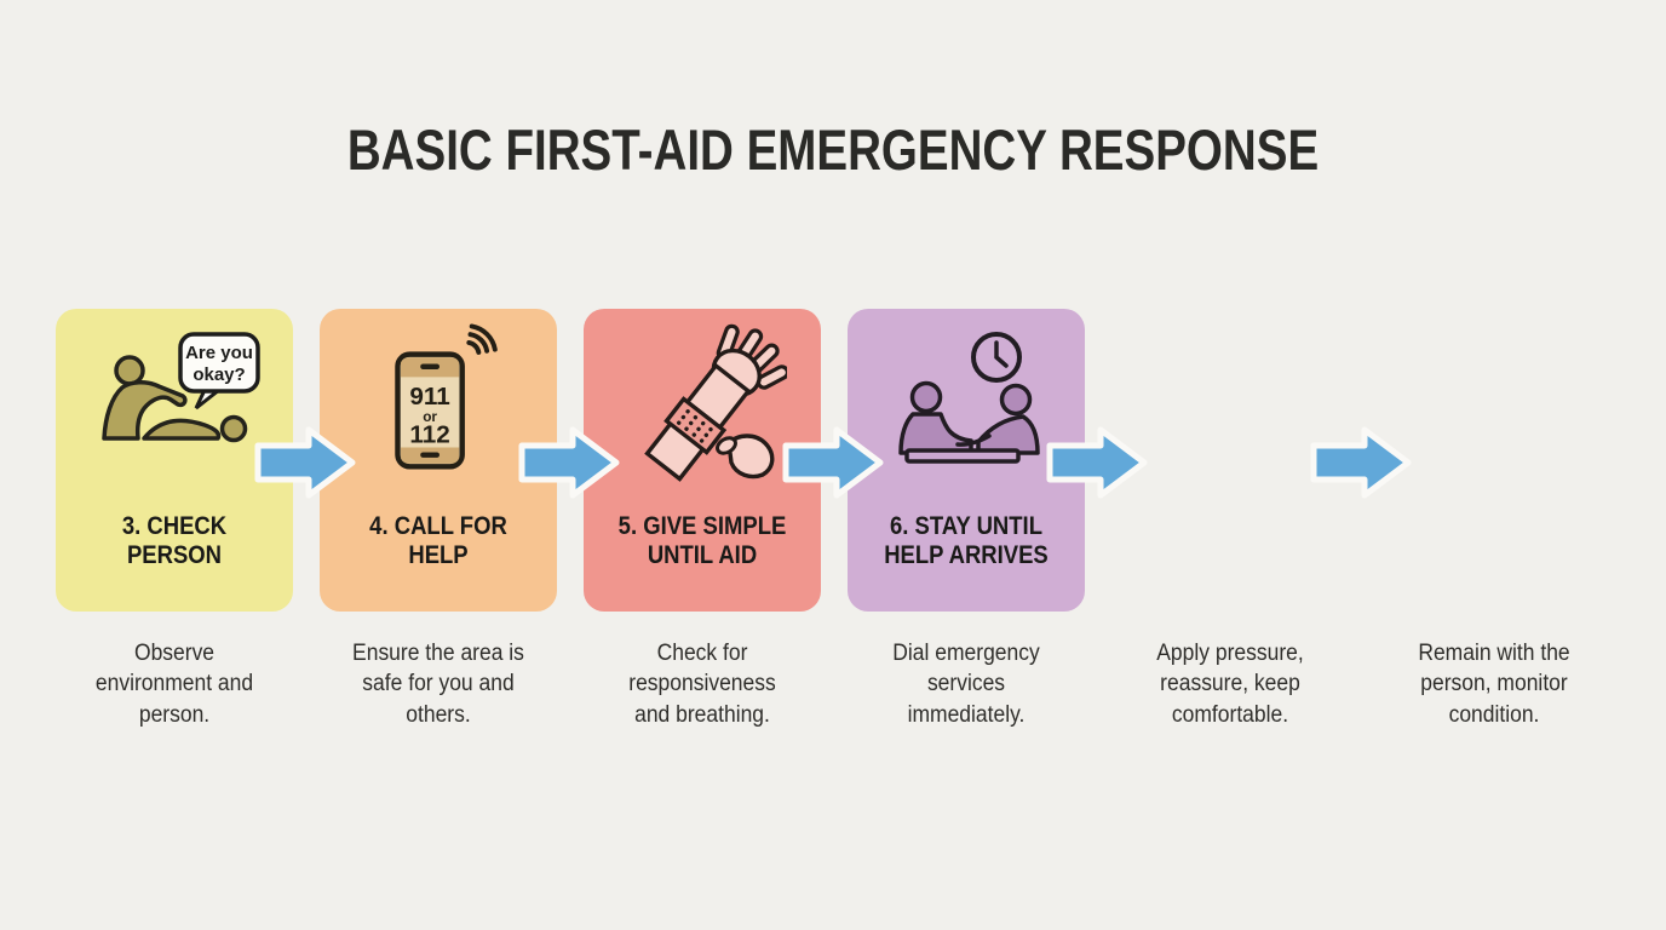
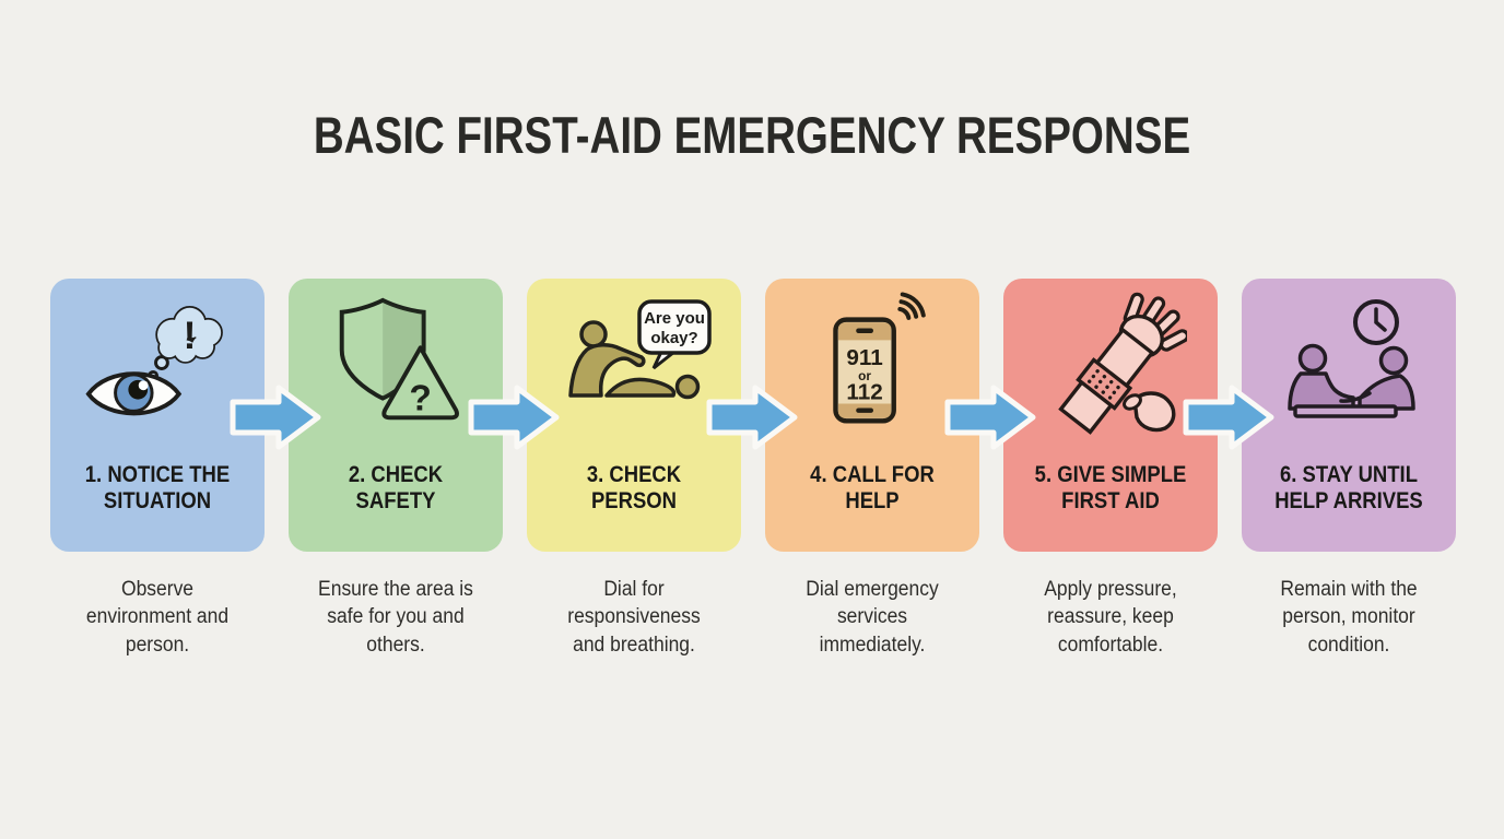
  BASIC FIRST-AID EMERGENCY RESPONSE
+ !
+ 1. NOTICE THE SITUATION
+ ?
+ 2. CHECK SAFETY
  Are you
  okay?
  3. CHECK PERSON
  911
  or
  112
  4. CALL FOR HELP
- 5. GIVE SIMPLE UNTIL AID
+ 5. GIVE SIMPLE FIRST AID
  6. STAY UNTIL HELP ARRIVES
  Observe environment and person.
  Ensure the area is safe for you and others.
- Check for responsiveness and breathing.
+ Dial for responsiveness and breathing.
  Dial emergency services immediately.
  Apply pressure, reassure, keep comfortable.
  Remain with the person, monitor condition.
